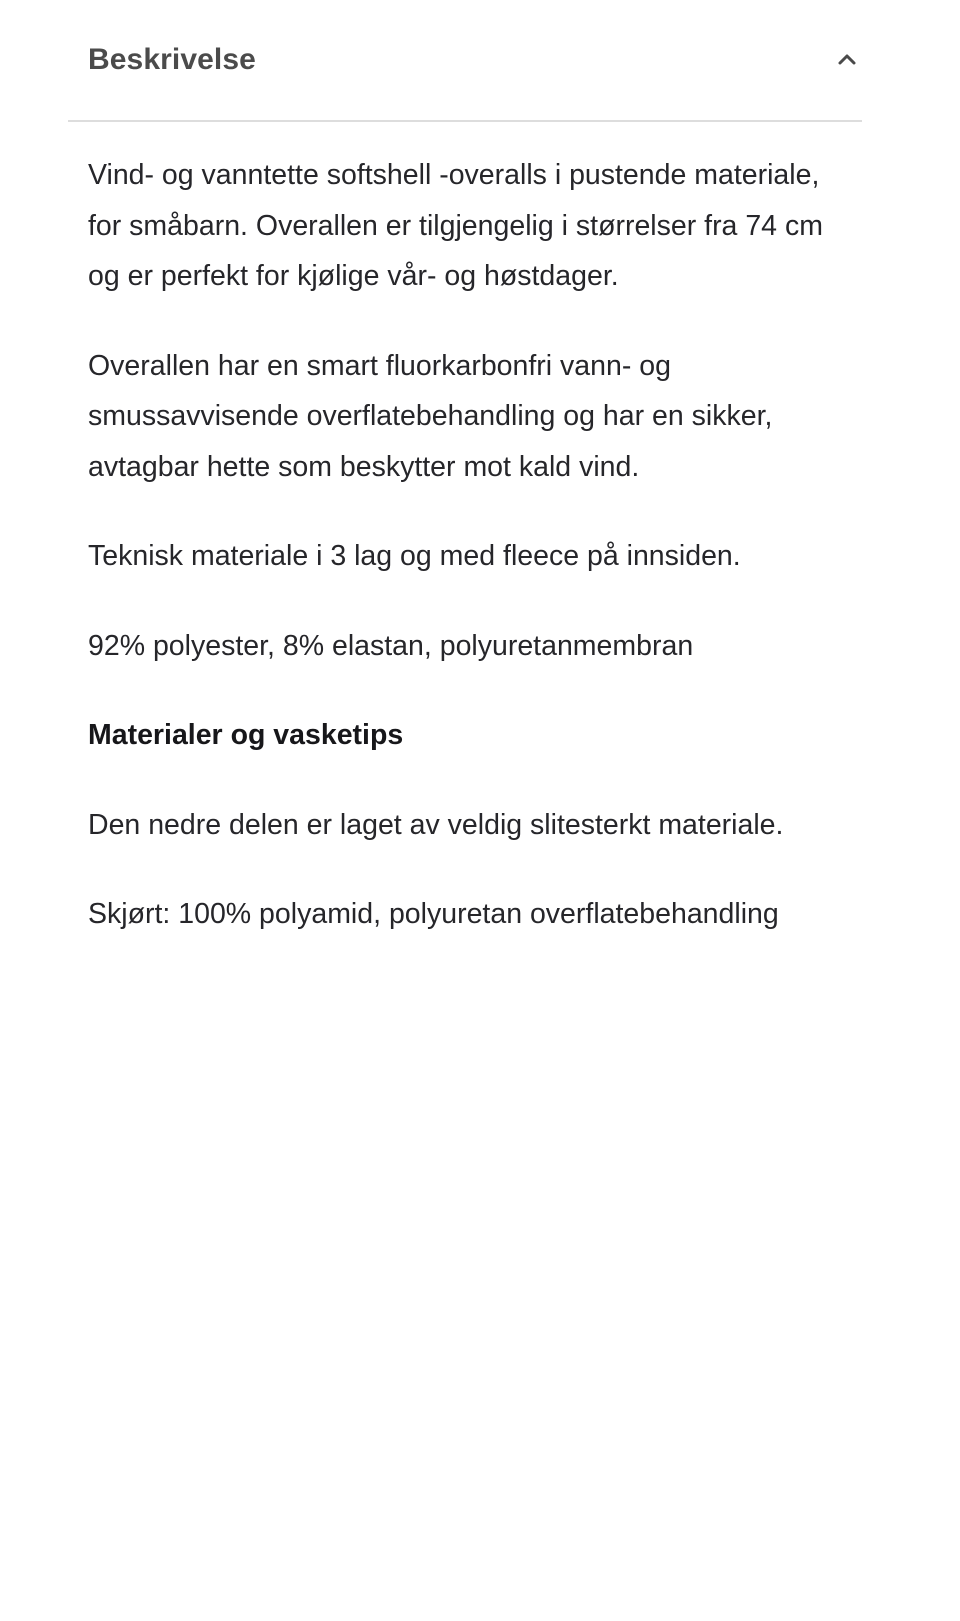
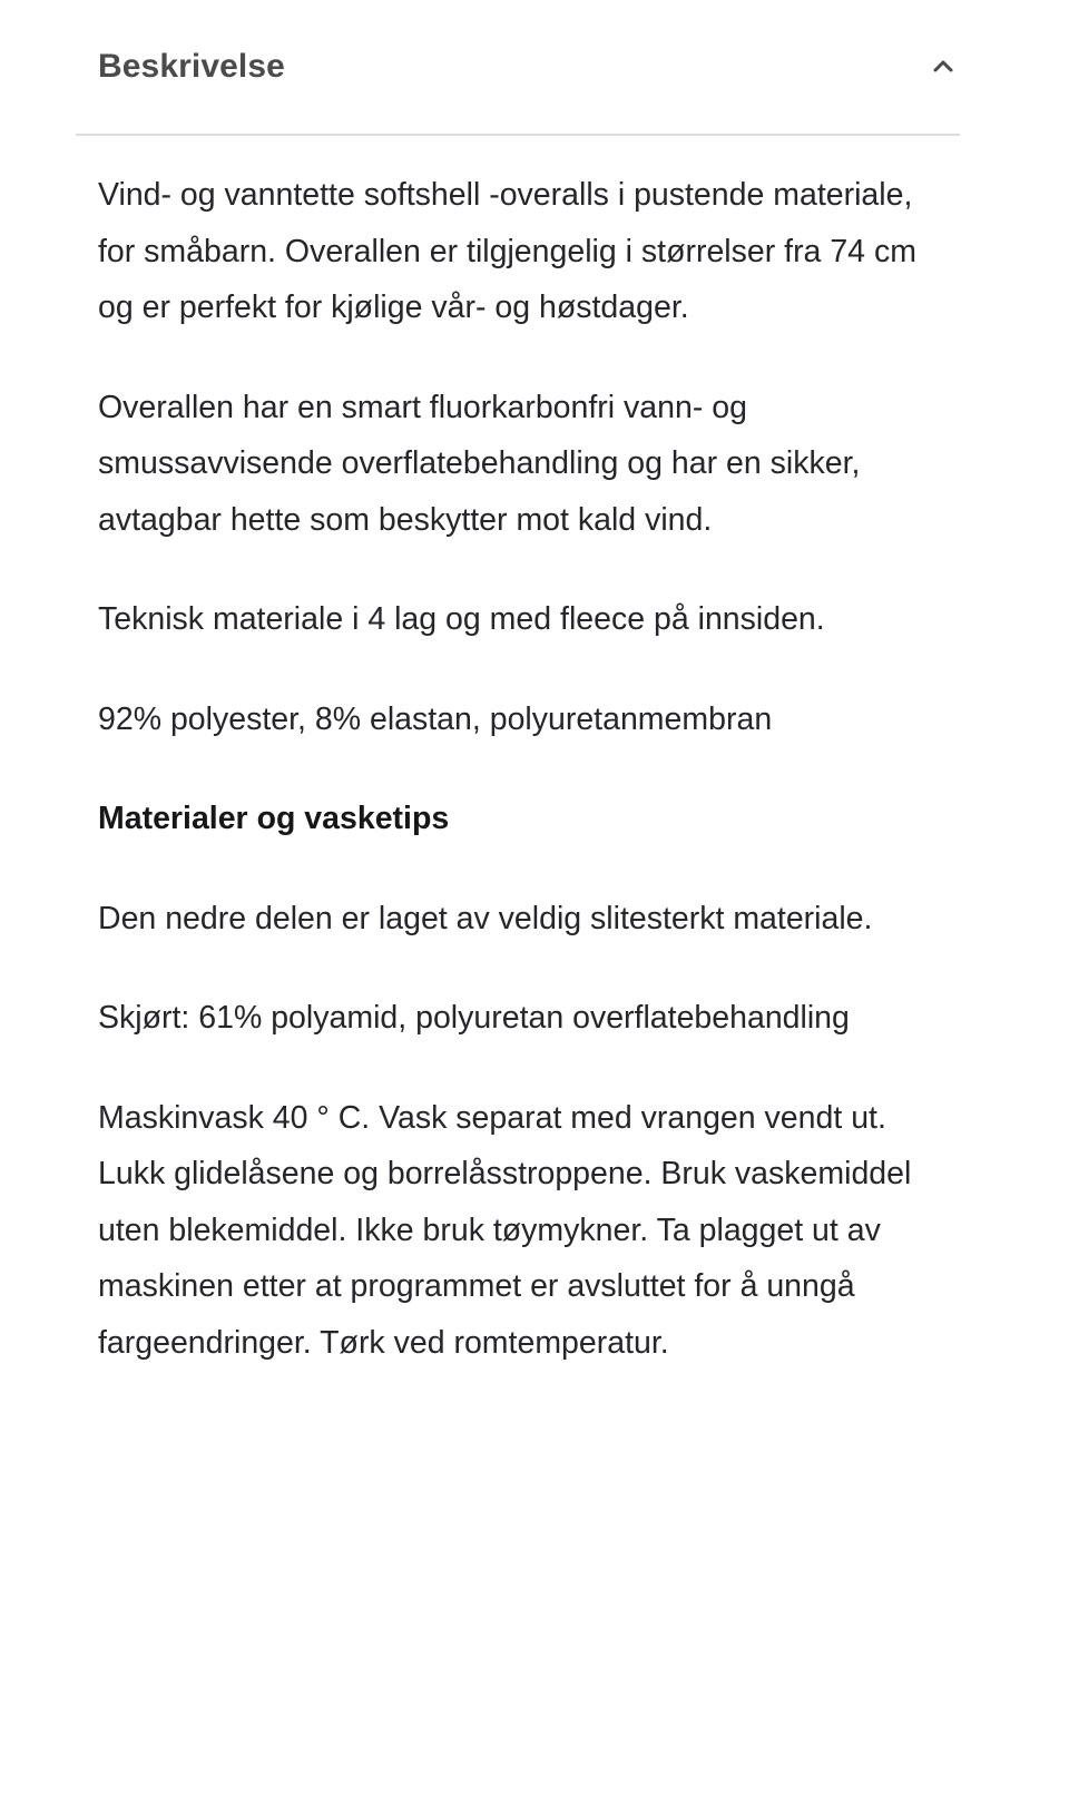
  Beskrivelse
  Vind- og vanntette softshell -overalls i pustende materiale, for småbarn. Overallen er tilgjengelig i størrelser fra 74 cm og er perfekt for kjølige vår- og høstdager.
  Overallen har en smart fluorkarbonfri vann- og smussavvisende overflatebehandling og har en sikker, avtagbar hette som beskytter mot kald vind.
- Teknisk materiale i 3 lag og med fleece på innsiden.
+ Teknisk materiale i 4 lag og med fleece på innsiden.
  92% polyester, 8% elastan, polyuretanmembran
  Materialer og vasketips
  Den nedre delen er laget av veldig slitesterkt materiale.
- Skjørt: 100% polyamid, polyuretan overflatebehandling
+ Skjørt: 61% polyamid, polyuretan overflatebehandling
+ Maskinvask 40 ° C. Vask separat med vrangen vendt ut. Lukk glidelåsene og borrelåsstroppene. Bruk vaskemiddel uten blekemiddel. Ikke bruk tøymykner. Ta plagget ut av maskinen etter at programmet er avsluttet for å unngå fargeendringer. Tørk ved romtemperatur.
